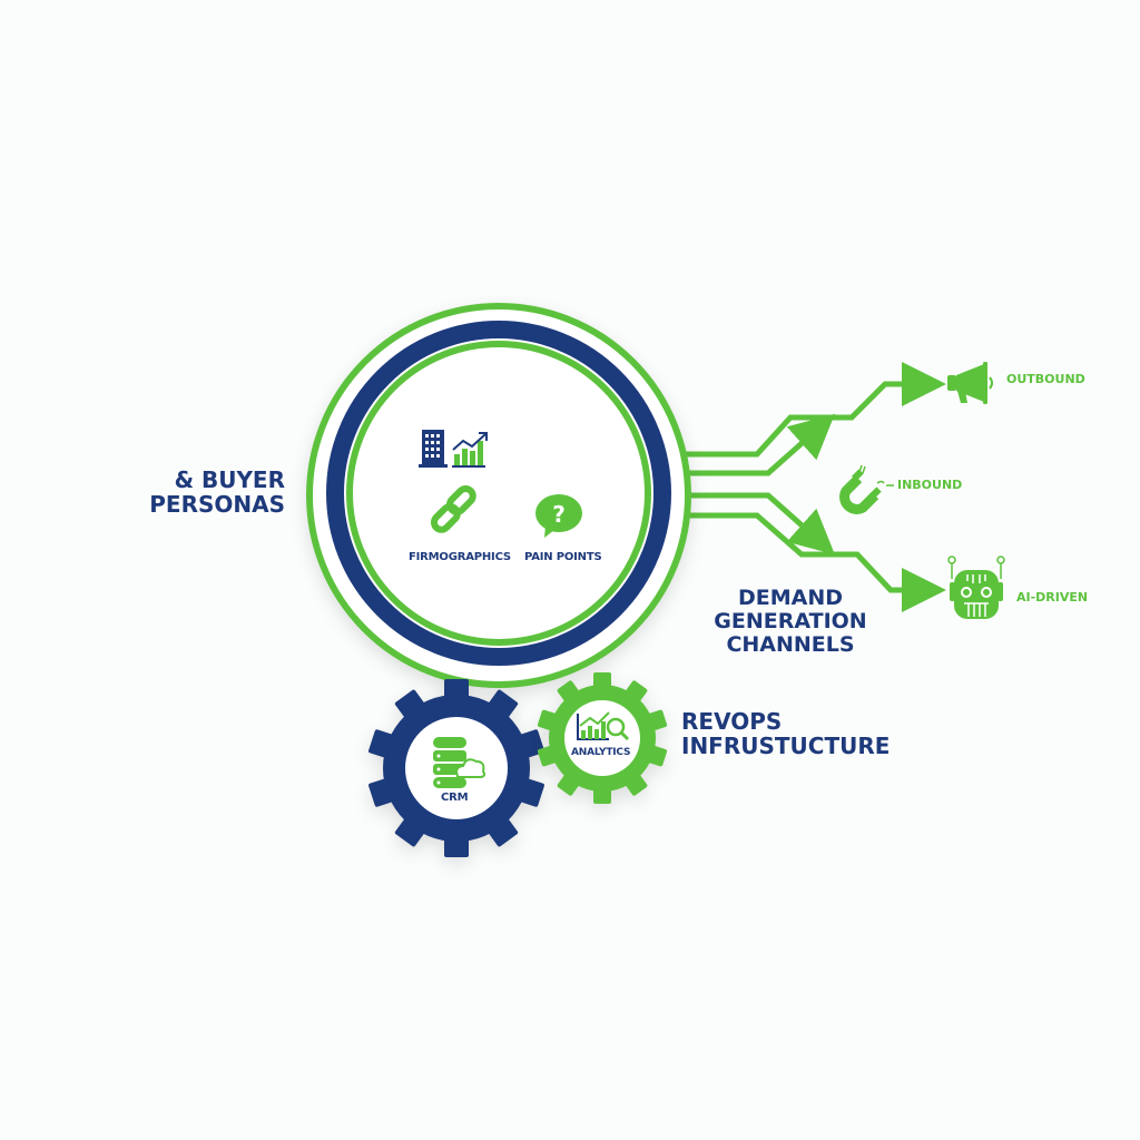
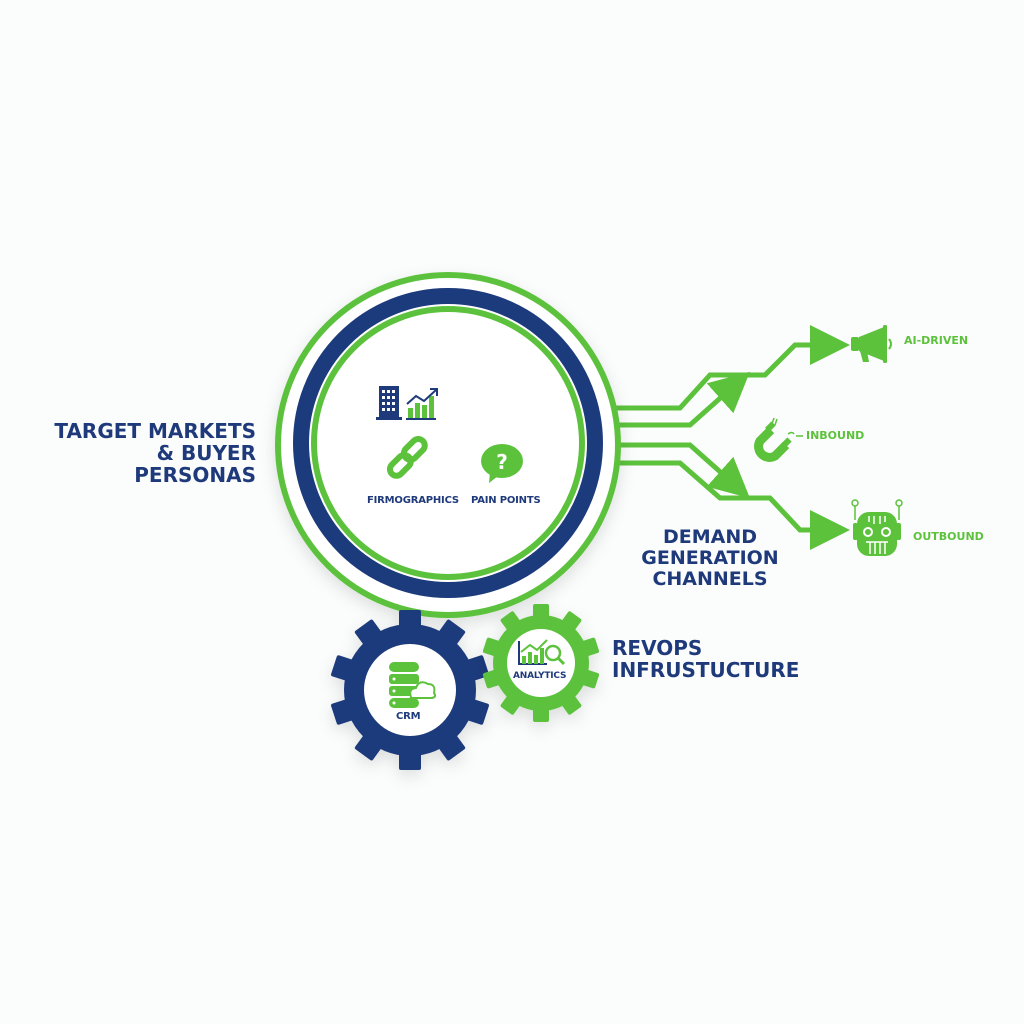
  ?
+ TARGET MARKETS
  & BUYER PERSONAS
  FIRMOGRAPHICS
  PAIN POINTS
- OUTBOUND
+ AI-DRIVEN
  INBOUND
- AI-DRIVEN
+ OUTBOUND
  DEMAND
  GENERATION
  CHANNELS
  CRM
  ANALYTICS
  REVOPS
  INFRUSTUCTURE
